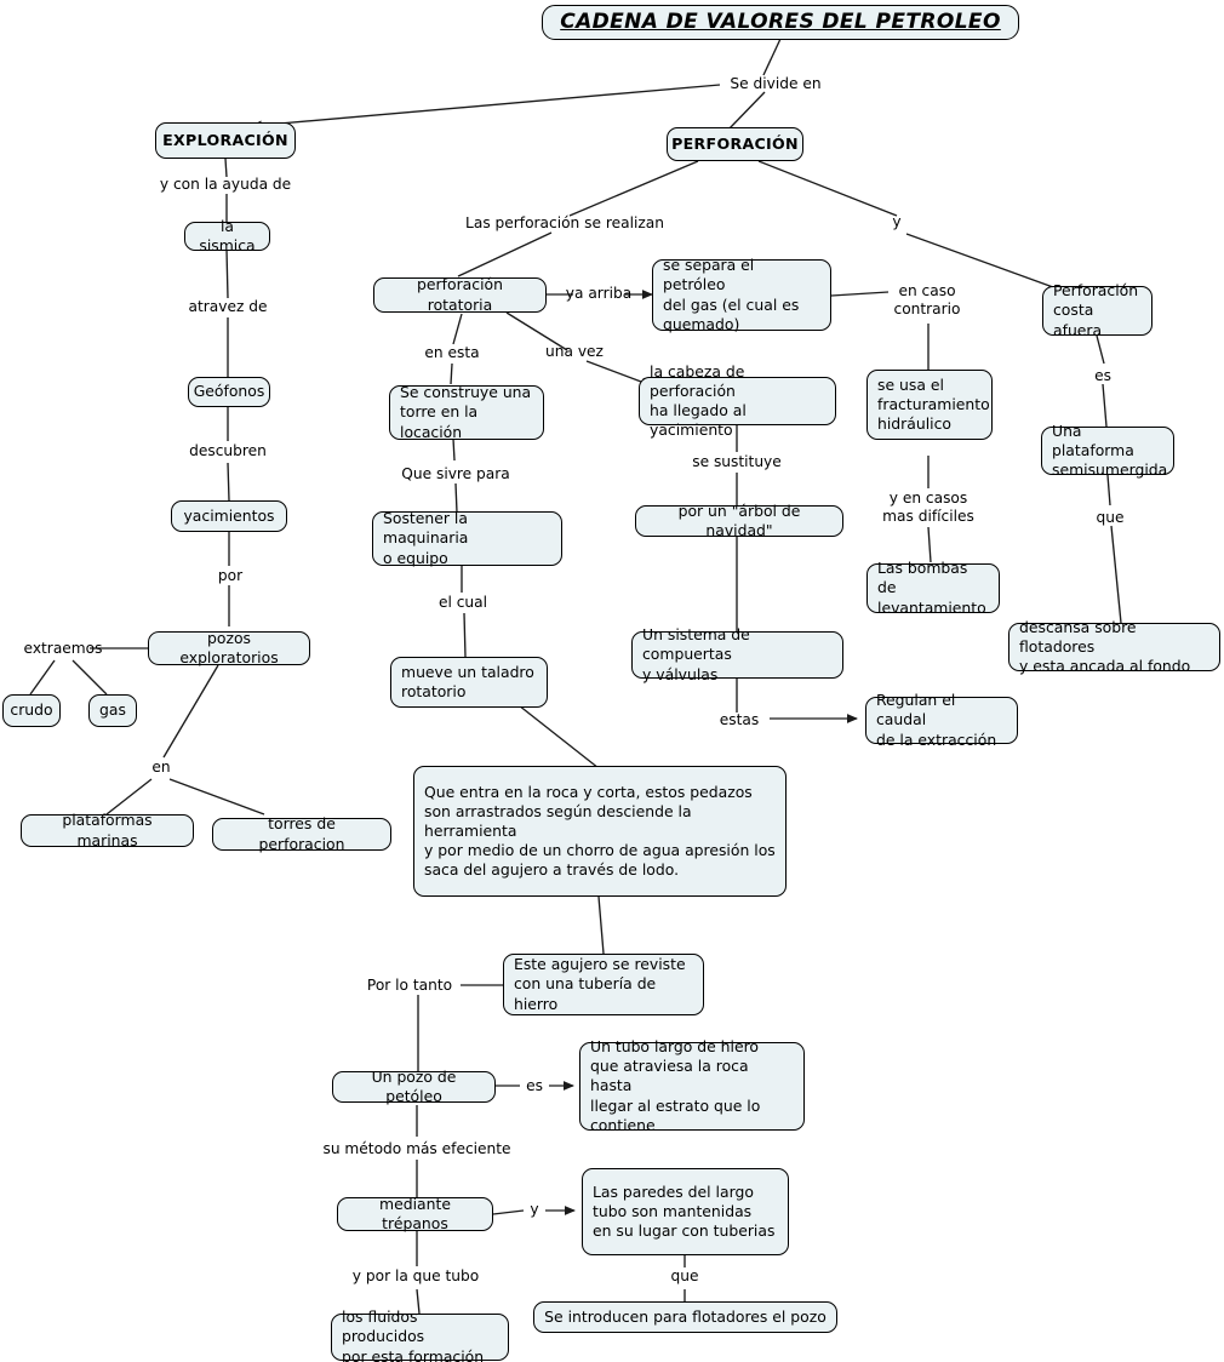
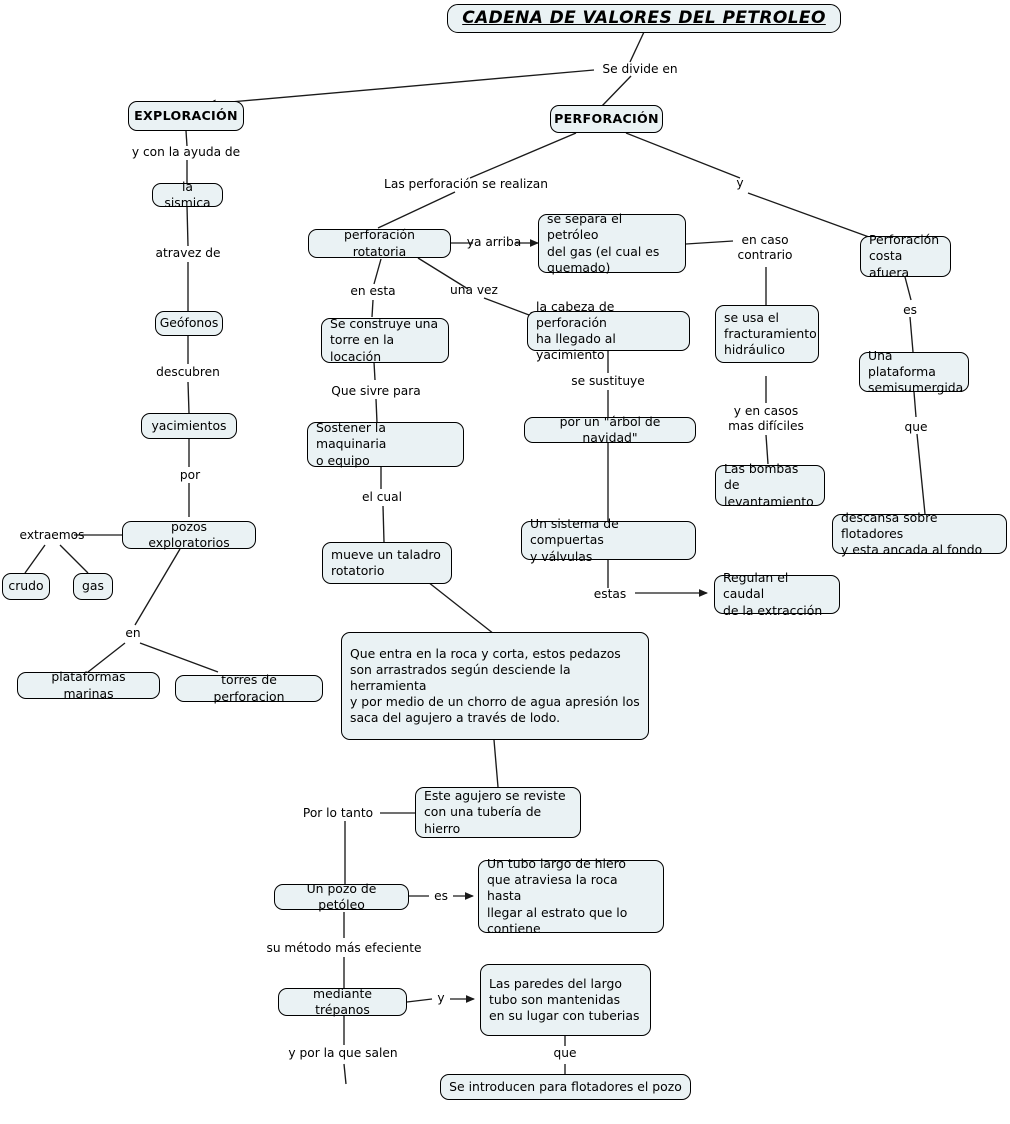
  CADENA DE VALORES DEL PETROLEO
  EXPLORACIÓN
  PERFORACIÓN
  la sismica
  Geófonos
  yacimientos
  pozos exploratorios
  crudo
  gas
  plataformas marinas
  torres de perforacion
  perforación rotatoria
  se separa el petróleo
  del gas (el cual es
  quemado)
  la cabeza de perforación
  ha llegado al yacimiento
  Se construye una
  torre en la locación
  Sostener la maquinaria
  o equipo
  mueve un taladro
  rotatorio
  por un "árbol de navidad"
  Un sistema de compuertas
  y válvulas
  Regulan el caudal
  de la extracción
  se usa el
  fracturamiento
  hidráulico
  Las bombas de
  levantamiento
  Perforación
  costa afuera
  Una plataforma
  semisumergida
  descansa sobre flotadores
  y esta ancada al fondo
  Que entra en la roca y corta, estos pedazos
  son arrastrados según desciende la herramienta
  y por medio de un chorro de agua apresión los
  saca del agujero a través de lodo.
  Este agujero se reviste
  con una tubería de hierro
  Un pozo de petóleo
  Un tubo largo de hiero
  que atraviesa la roca hasta
  llegar al estrato que lo
  contiene
  mediante trépanos
  Las paredes del largo
  tubo son mantenidas
  en su lugar con tuberias
- los fluidos producidos
- por esta formación
  Se introducen para flotadores el pozo
  Se divide en
  y con la ayuda de
  atravez de
  descubren
  por
  extraemos
  en
  Las perforación se realizan
  y
  ya arriba
  una vez
  en esta
  Que sivre para
  el cual
  se sustituye
  estas
  en caso
  contrario
  y en casos
  mas difíciles
  es
  que
  Por lo tanto
  es
  su método más efeciente
  y
- y por la que tubo
+ y por la que salen
  que
